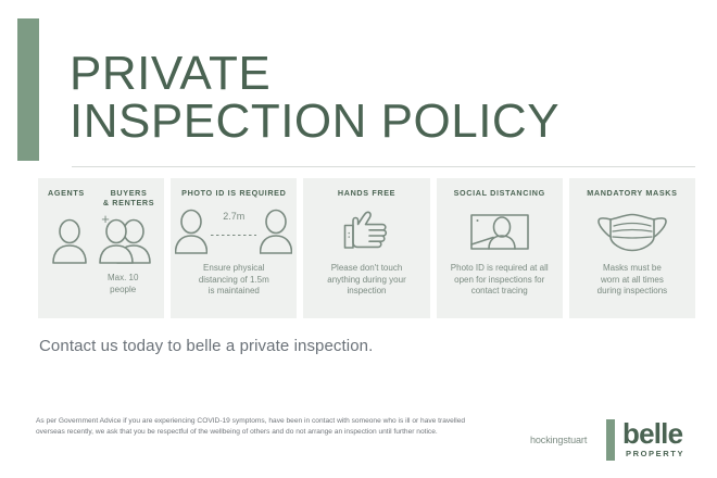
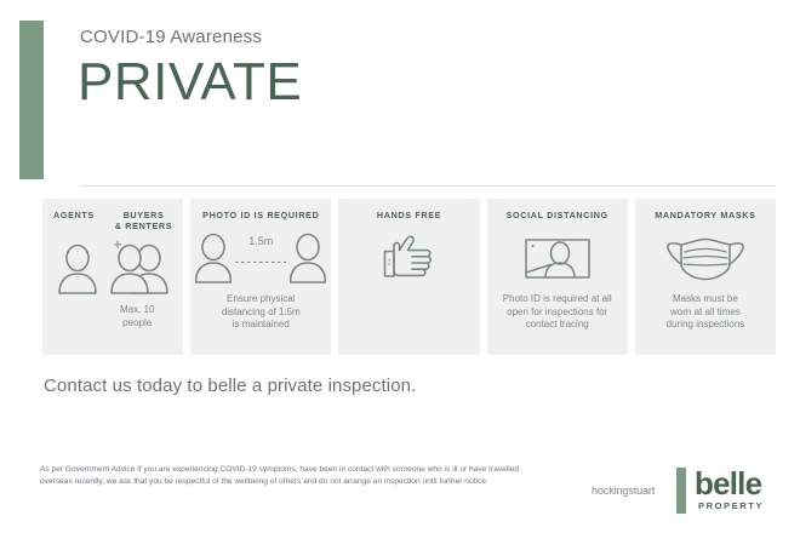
+ COVID-19 Awareness
  PRIVATE
- INSPECTION POLICY
  AGENTS
  BUYERS
  & RENTERS
  Max. 10
  people
  +
  PHOTO ID IS REQUIRED
- 2.7m
+ 1.5m
  Ensure physical
  distancing of 1.5m
  is maintained
  HANDS FREE
- Please don't touch
- anything during your
- inspection
  SOCIAL DISTANCING
  Photo ID is required at all
  open for inspections for
  contact tracing
  MANDATORY MASKS
  Masks must be
  worn at all times
  during inspections
  Contact us today to belle a private inspection.
  hockingstuart
  belle
  PROPERTY
